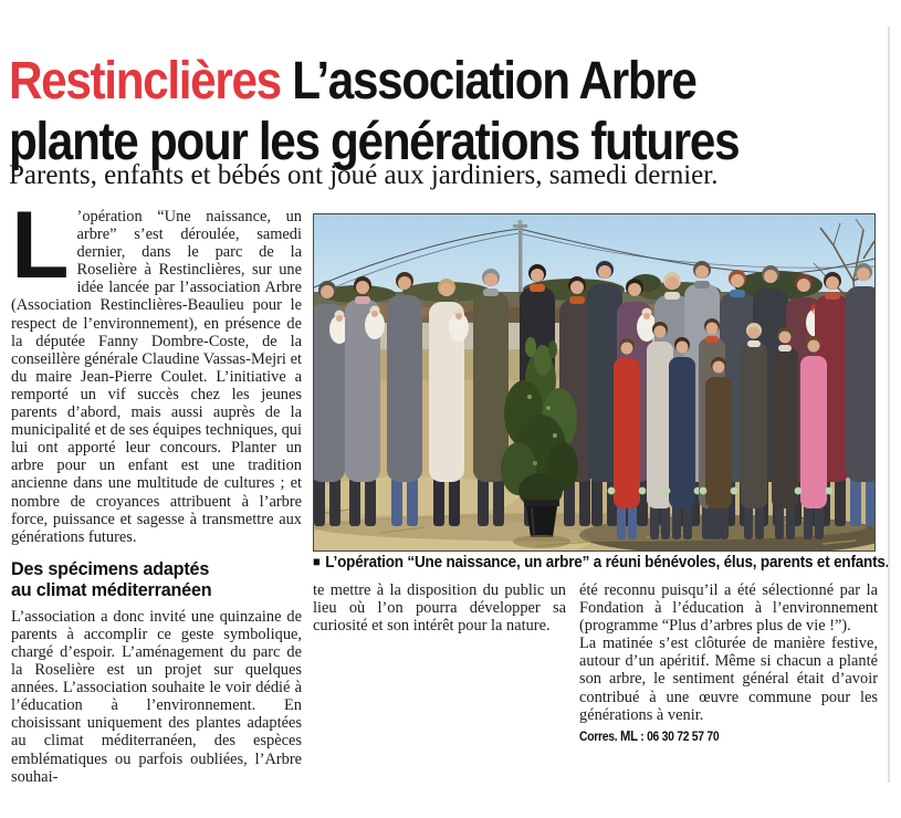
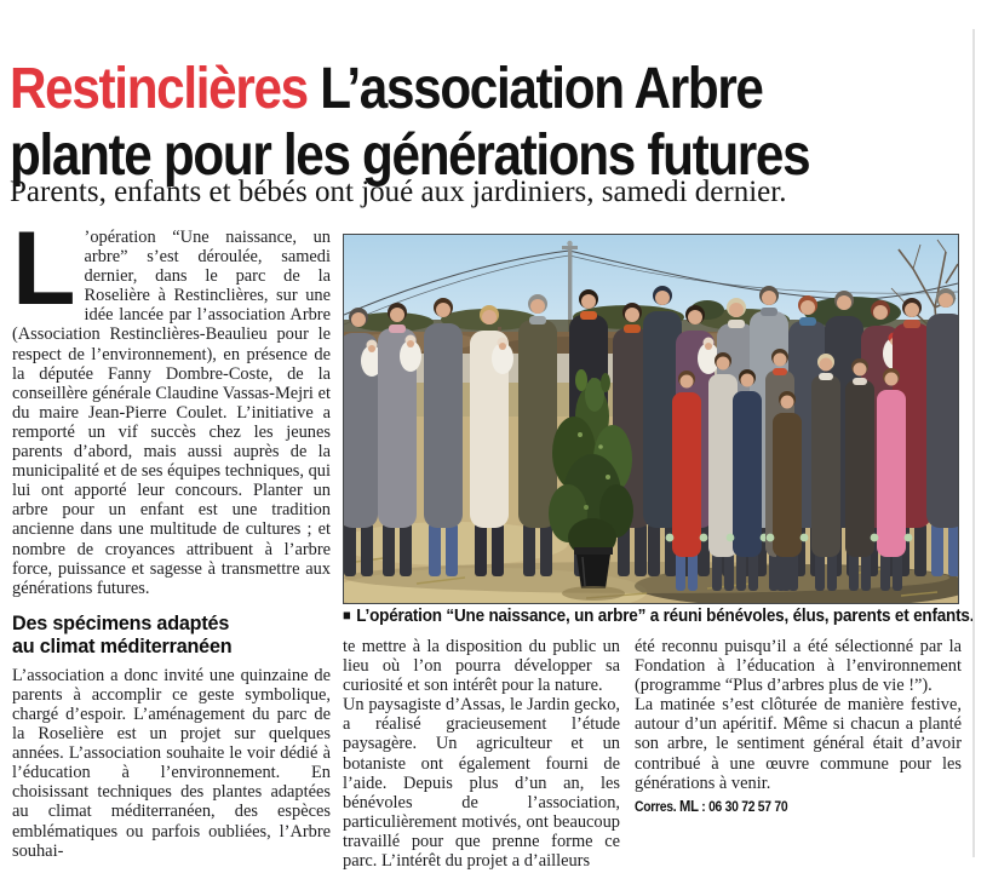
  Restinclières L’association Arbre
  plante pour les générations futures
  Parents, enfants et bébés ont joué aux jardiniers, samedi dernier.
  L
  ’opération “Une naissance, un arbre” s’est déroulée, samedi dernier, dans le parc de la Roselière à Restinclières, sur une idée lancée par l’association Arbre (Association Restinclières-Beaulieu pour le respect de l’environnement), en présence de la députée Fanny Dombre-Coste, de la conseillère générale Claudine Vassas-Mejri et du maire Jean-Pierre Coulet. L’initiative a remporté un vif succès chez les jeunes parents d’abord, mais aussi auprès de la municipalité et de ses équipes techniques, qui lui ont apporté leur concours. Planter un arbre pour un enfant est une tradition ancienne dans une multitude de cultures ; et nombre de croyances attribuent à l’arbre force, puissance et sagesse à transmettre aux générations futures.
  Des spécimens adaptés
  au climat méditerranéen
- L’association a donc invité une quinzaine de parents à accomplir ce geste symbolique, chargé d’espoir. L’aménagement du parc de la Roselière est un projet sur quelques années. L’association souhaite le voir dédié à l’éducation à l’environnement. En choisissant uniquement des plantes adaptées au climat méditerranéen, des espèces emblématiques ou parfois oubliées, l’Arbre souhai-
+ L’association a donc invité une quinzaine de parents à accomplir ce geste symbolique, chargé d’espoir. L’aménagement du parc de la Roselière est un projet sur quelques années. L’association souhaite le voir dédié à l’éducation à l’environnement. En choisissant techniques des plantes adaptées au climat méditerranéen, des espèces emblématiques ou parfois oubliées, l’Arbre souhai-
  ■ L’opération “Une naissance, un arbre” a réuni bénévoles, élus, parents et enfants
  te mettre à la disposition du public un lieu où l’on pourra développer sa curiosité et son intérêt pour la nature.
+ Un paysagiste d’Assas, le Jardin gecko, a réalisé gracieusement l’étude paysagère. Un agriculteur et un botaniste ont également fourni de l’aide. Depuis plus d’un an, les bénévoles de l’association, particulièrement motivés, ont beaucoup travaillé pour que prenne forme ce parc. L’intérêt du projet a d’ailleurs
  été reconnu puisqu’il a été sélectionné par la Fondation à l’éducation à l’environnement (programme “Plus d’arbres plus de vie !”).
  La matinée s’est clôturée de manière festive, autour d’un apéritif. Même si chacun a planté son arbre, le sentiment général était d’avoir contribué à une œuvre commune pour les générations à venir.
  Corres. ML : 06 30 72 57 70
